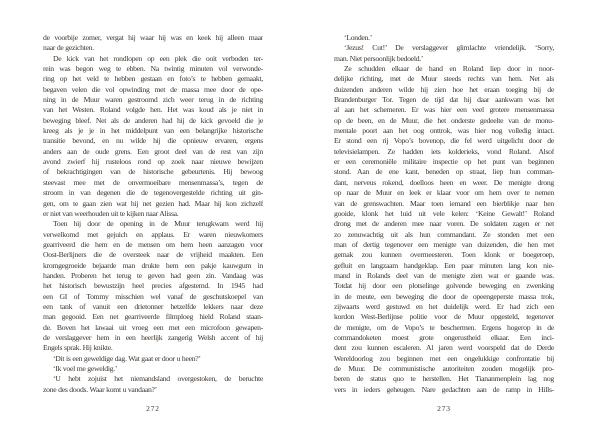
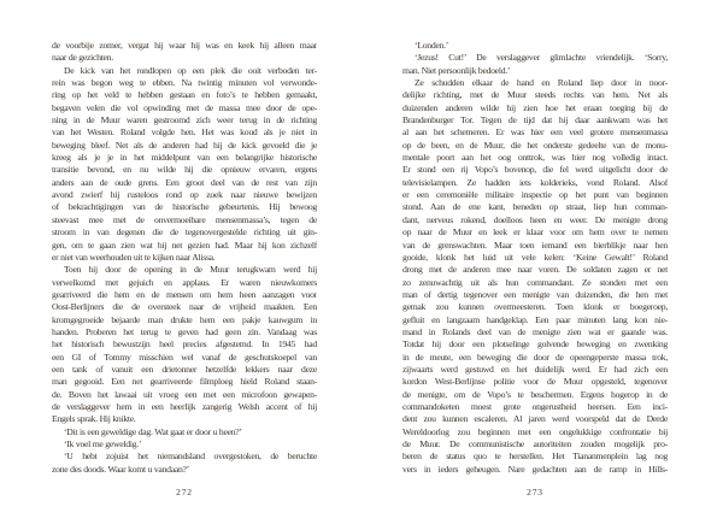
  de voorbije zomer, vergat hij waar hij was en keek hij alleen maar
  naar de gezichten.
  De kick van het rondlopen op een plek die ooit verboden ter-
  rein was begon weg te ebben. Na twintig minuten vol verwonde-
  ring op het veld te hebben gestaan en foto’s te hebben gemaakt,
  begaven velen die vol opwinding met de massa mee door de ope-
  ning in de Muur waren gestroomd zich weer terug in de richting
  van het Westen. Roland volgde hen. Het was koud als je niet in
  beweging bleef. Net als de anderen had hij de kick gevoeld die je
  kreeg als je je in het middelpunt van een belangrijke historische
  transitie bevond, en nu wilde hij die opnieuw ervaren, ergens
  anders aan de oude grens. Een groot deel van de rest van zijn
  avond zwierf hij rusteloos rond op zoek naar nieuwe bewijzen
  of bekrachtigingen van de historische gebeurtenis. Hij bewoog
  steevast mee met de onvermoeibare mensenmassa’s, tegen de
  stroom in van degenen die de tegenovergestelde richting uit gin-
  gen, om te gaan zien wat hij net gezien had. Maar hij kon zichzelf
  er niet van weerhouden uit te kijken naar Alissa.
  Toen hij door de opening in de Muur terugkwam werd hij
  verwelkomd met gejuich en applaus. Er waren nieuwkomers
  gearriveerd die hem en de mensen om hem heen aanzagen voor
  Oost-Berlijners die de oversteek naar de vrijheid maakten. Een
  kromgegroeide bejaarde man drukte hem een pakje kauwgum in
  handen. Proberen het terug te geven had geen zin. Vandaag was
  het historisch bewustzijn heel precies afgestemd. In 1945 had
  een GI of Tommy misschien wel vanaf de geschutskoepel van
  een tank of vanuit een drietonner hetzelfde lekkers naar deze
  man gegooid. Een net gearriveerde filmploeg hield Roland staan-
  de. Boven het lawaai uit vroeg een met een microfoon gewapen-
  de verslaggever hem in een heerlijk zangerig Welsh accent of hij
  Engels sprak. Hij knikte.
  ‘Dit is een geweldige dag. Wat gaat er door u heen?’
  ‘Ik voel me geweldig.’
  ‘U hebt zojuist het niemandsland overgestoken, de beruchte
  zone des doods. Waar komt u vandaan?’
  272
  ‘Londen.’
  ‘Jezus! Cut!’ De verslaggever glimlachte vriendelijk. ‘Sorry,
  man. Niet persoonlijk bedoeld.’
  Ze schudden elkaar de hand en Roland liep door in noor-
  delijke richting, met de Muur steeds rechts van hem. Net als
  duizenden anderen wilde hij zien hoe het eraan toeging bij de
  Brandenburger Tor. Tegen de tijd dat hij daar aankwam was het
  al aan het schemeren. Er was hier een veel grotere mensenmassa
  op de been, en de Muur, die het onderste gedeelte van de monu-
  mentale poort aan het oog onttrok, was hier nog volledig intact.
  Er stond een rij Vopo’s bovenop, die fel werd uitgelicht door de
  televisielampen. Ze hadden iets kolderieks, vond Roland. Alsof
  er een ceremoniële militaire inspectie op het punt van beginnen
  stond. Aan de ene kant, beneden op straat, liep hun comman-
  dant, nerveus rokend, doelloos heen en weer. De menigte drong
  op naar de Muur en leek er klaar voor om hem over te nemen
  van de grenswachten. Maar toen iemand een bierblikje naar hen
  gooide, klonk het luid uit vele kelen: ‘Keine Gewalt!’ Roland
  drong met de anderen mee naar voren. De soldaten zagen er net
  zo zenuwachtig uit als hun commandant. Ze stonden met een
  man of dertig tegenover een menigte van duizenden, die hen met
  gemak zou kunnen overmeesteren. Toen klonk er boegeroep,
  gefluit en langzaam handgeklap. Een paar minuten lang kon nie-
  mand in Rolands deel van de menigte zien wat er gaande was.
  Totdat hij door een plotselinge golvende beweging en zwenking
  in de meute, een beweging die door de opeengeperste massa trok,
  zijwaarts werd gestuwd en het duidelijk werd. Er had zich een
  kordon West-Berlijnse politie voor de Muur opgesteld, tegenover
  de menigte, om de Vopo’s te beschermen. Ergens hogerop in de
- commandoketen moest grote ongerustheid elkaar. Een inci-
+ commandoketen moest grote ongerustheid heersen. Een inci-
  dent zou kunnen escaleren. Al jaren werd voorspeld dat de Derde
  Wereldoorlog zou beginnen met een ongelukkige confrontatie bij
  de Muur. De communistische autoriteiten zouden mogelijk pro-
  beren de status quo te herstellen. Het Tiananmenplein lag nog
  vers in ieders geheugen. Nare gedachten aan de ramp in Hills-
  273
